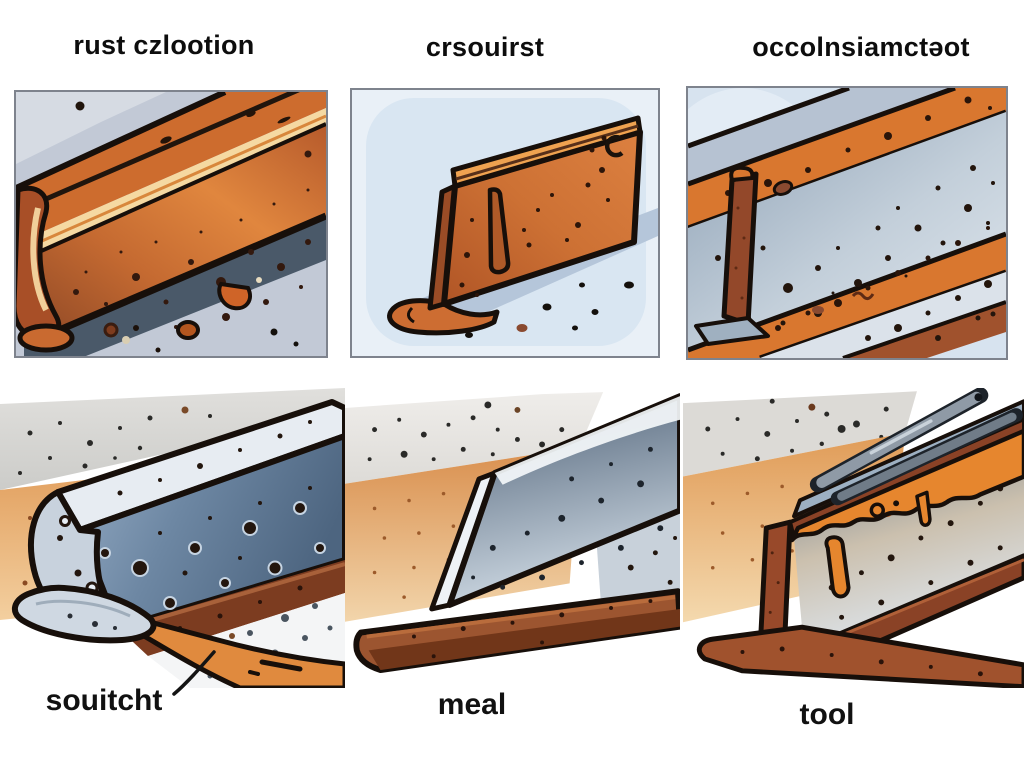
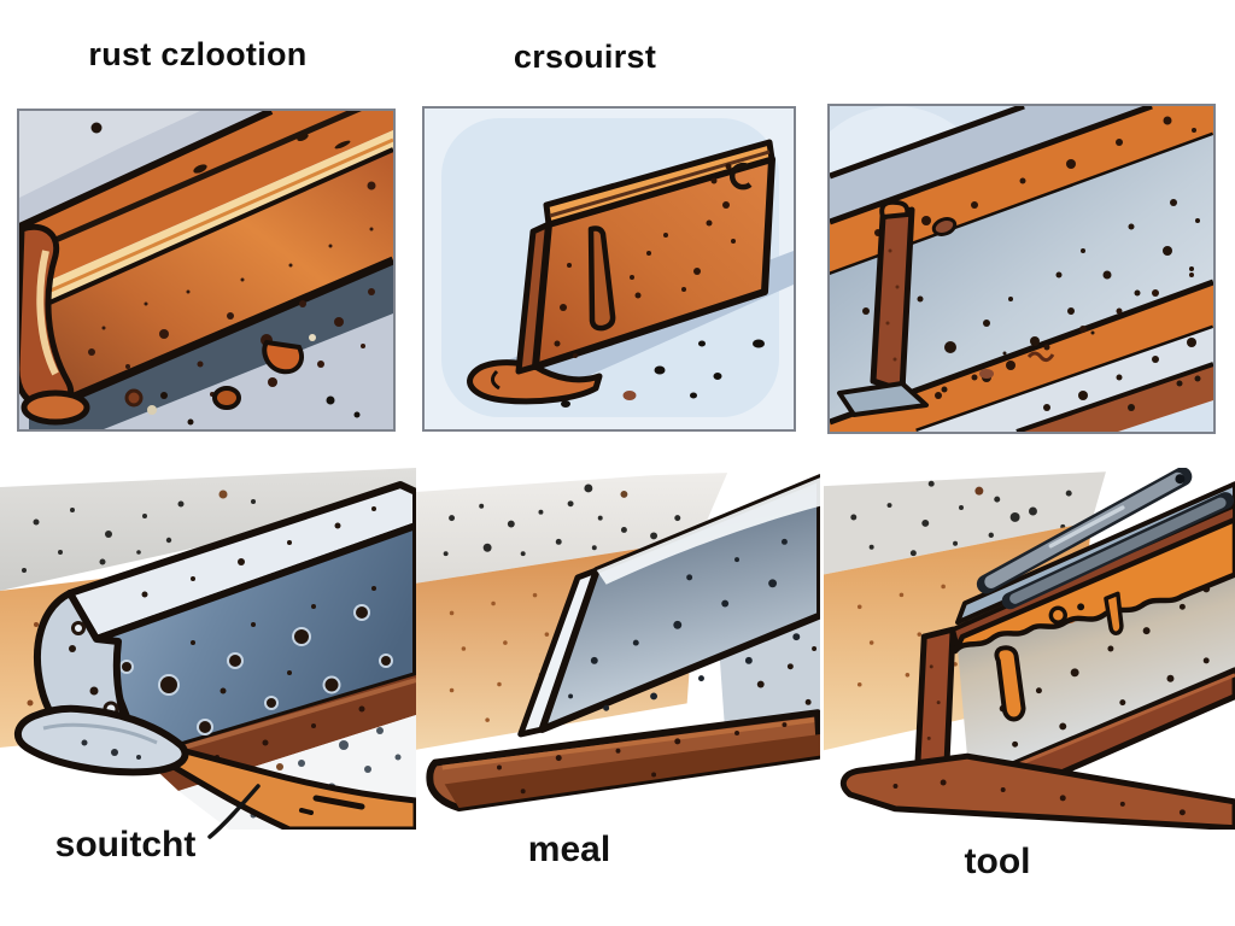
  rust czlootion
  crsouirst
- occolnsiamctəot
  souitcht
  meal
  tool
